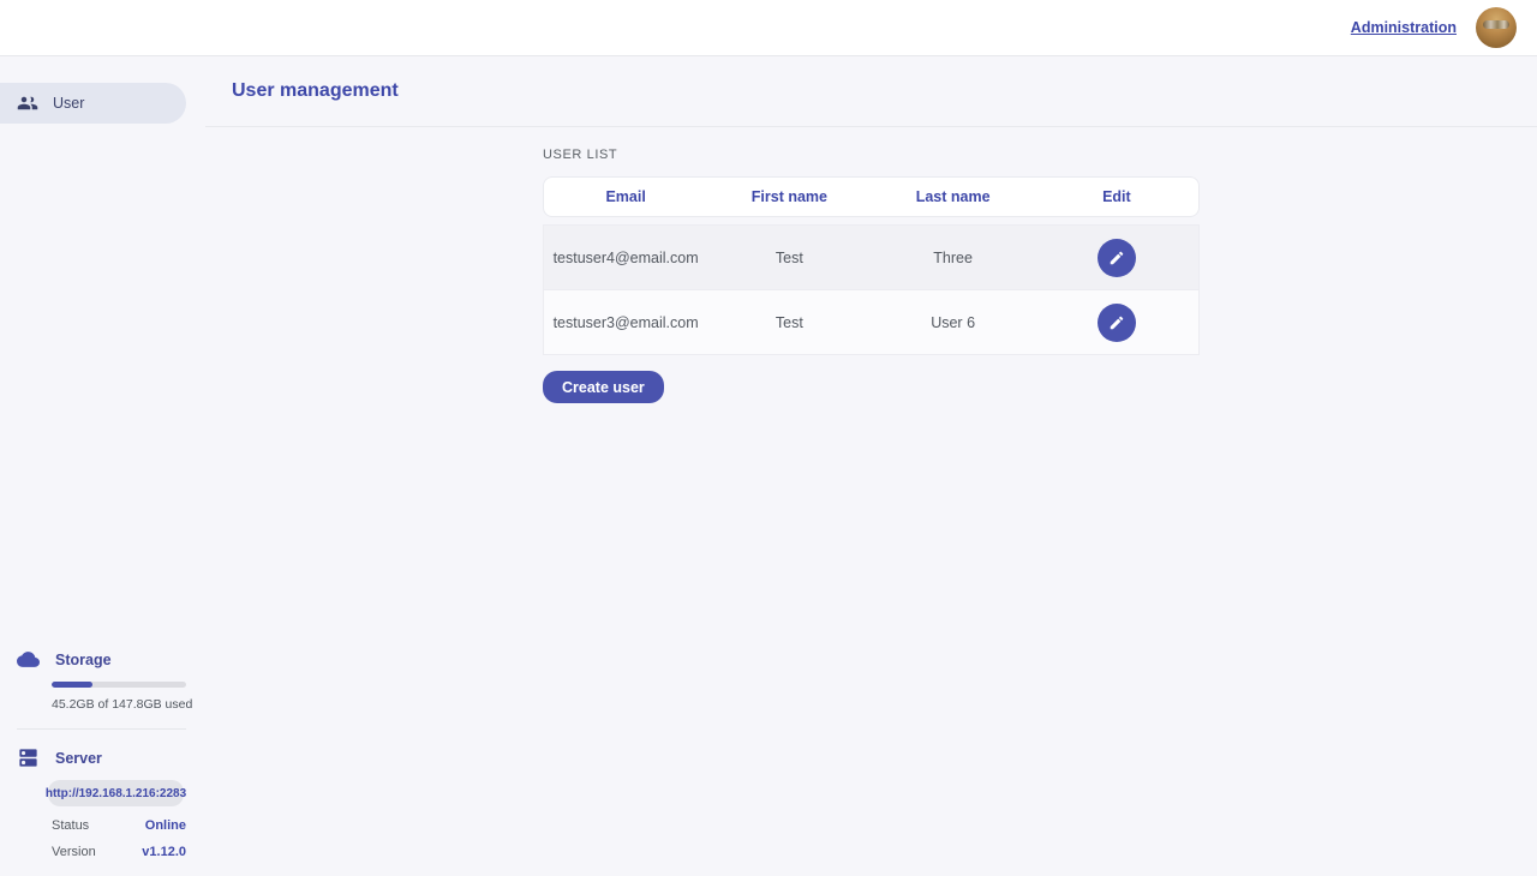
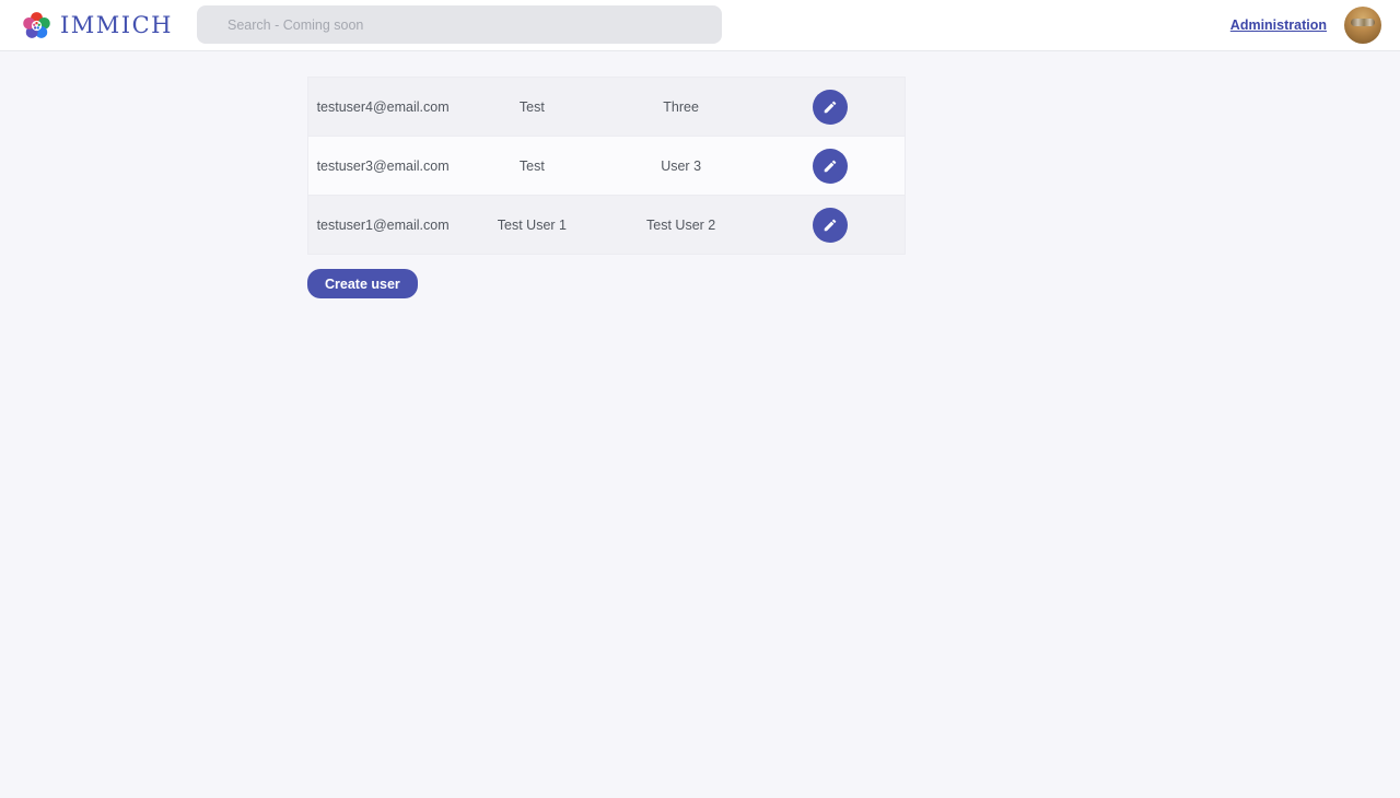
+ IMMICH
+ Search - Coming soon
  Administration
- User
- Storage
- 45.2GB of 147.8GB used
- Server
- http://192.168.1.216:2283
- Status
- Online
- Version
- v1.12.0
- User management
- USER LIST
- Email
- First name
- Last name
- Edit
  testuser4@email.com
  Test
  Three
  testuser3@email.com
  Test
- User 6
+ User 3
+ testuser1@email.com
+ Test User 1
+ Test User 2
  Create user
